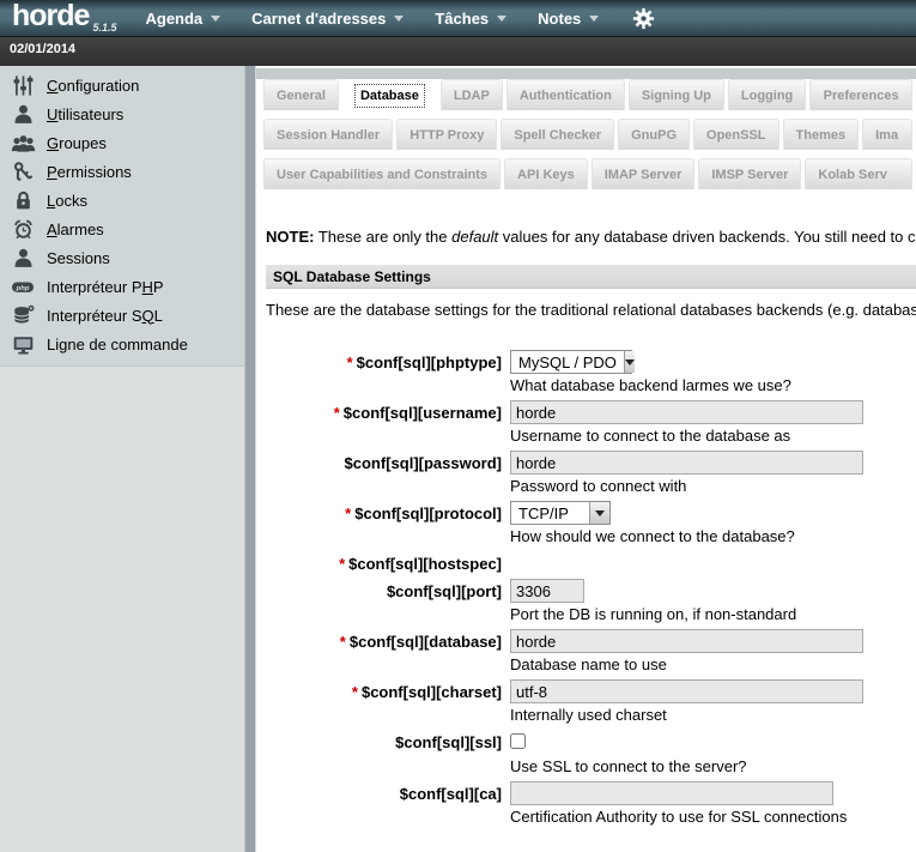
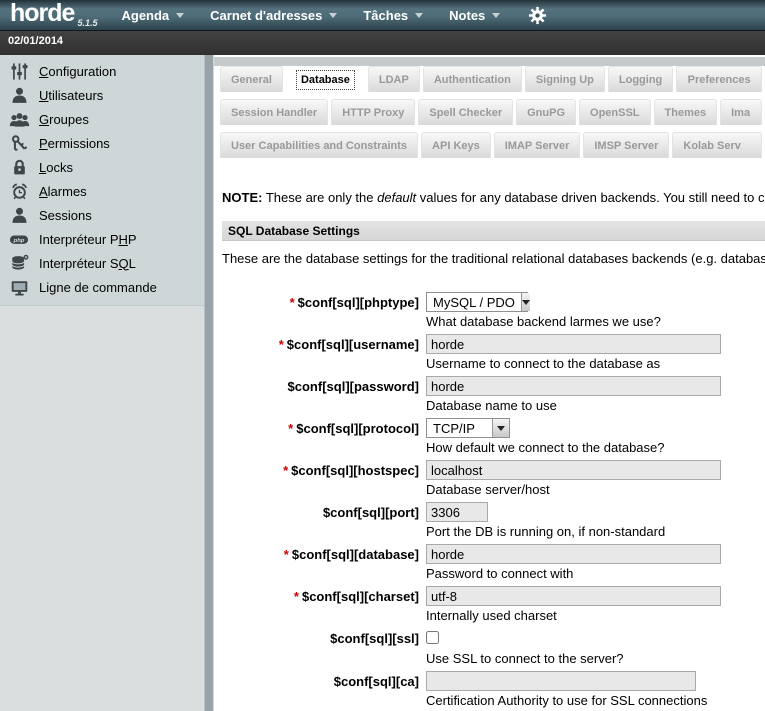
  horde 5.1.5
  Agenda
  Carnet d'adresses
  Tâches
  Notes
  02/01/2014
  Configuration
  Utilisateurs
  Groupes
  Permissions
  Locks
  Alarmes
  Sessions
  Interpréteur PHP
  Interpréteur SQL
  Ligne de commande
  General
  Database
  LDAP
  Authentication
  Signing Up
  Logging
  Preferences
  Session Handler
  HTTP Proxy
  Spell Checker
  GnuPG
  OpenSSL
  Themes
  Ima
  User Capabilities and Constraints
  API Keys
  IMAP Server
  IMSP Server
  Kolab Serv
  NOTE: These are only the default values for any database driven backends. You still need to c
  SQL Database Settings
  These are the database settings for the traditional relational databases backends (e.g. databas
  * $conf[sql][phptype]
  MySQL / PDO
  What database backend larmes we use?
  * $conf[sql][username]
  horde
  Username to connect to the database as
  $conf[sql][password]
  horde
- Password to connect with
+ Database name to use
  * $conf[sql][protocol]
  TCP/IP
- How should we connect to the database?
+ How default we connect to the database?
  * $conf[sql][hostspec]
+ localhost
+ Database server/host
  $conf[sql][port]
  3306
  Port the DB is running on, if non-standard
  * $conf[sql][database]
  horde
- Database name to use
+ Password to connect with
  * $conf[sql][charset]
  utf-8
  Internally used charset
  $conf[sql][ssl]
  Use SSL to connect to the server?
  $conf[sql][ca]
  Certification Authority to use for SSL connections
